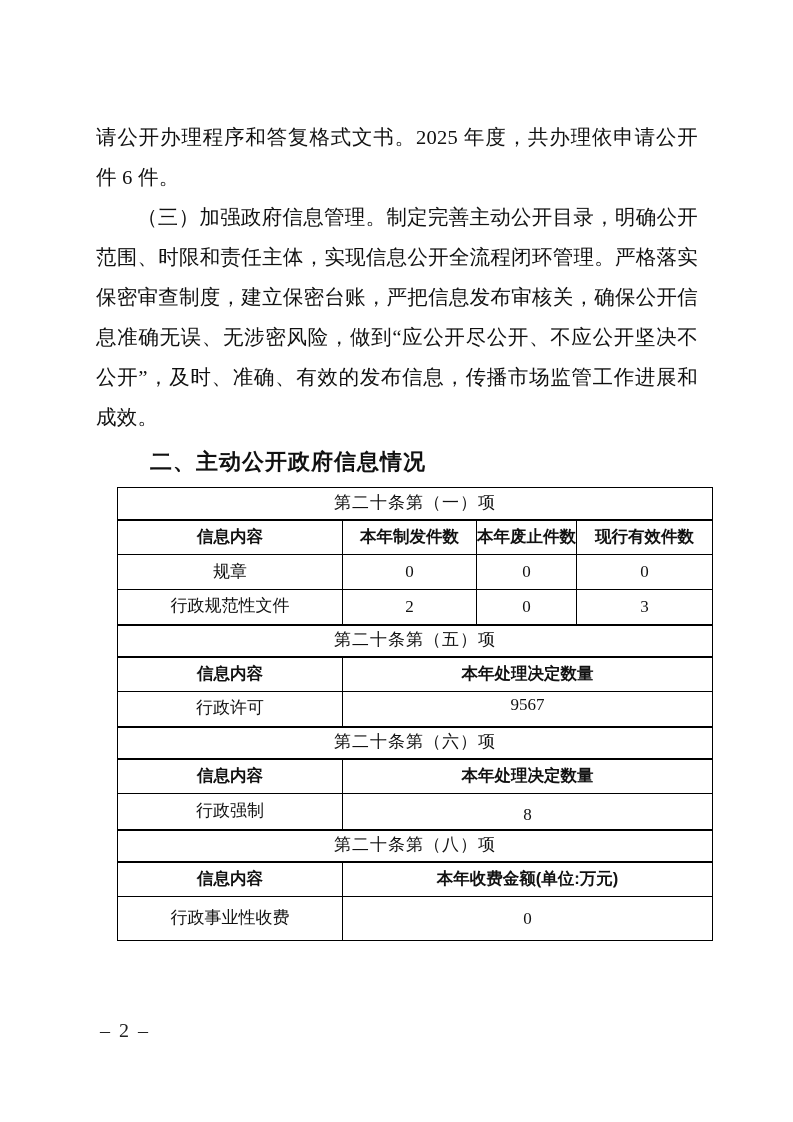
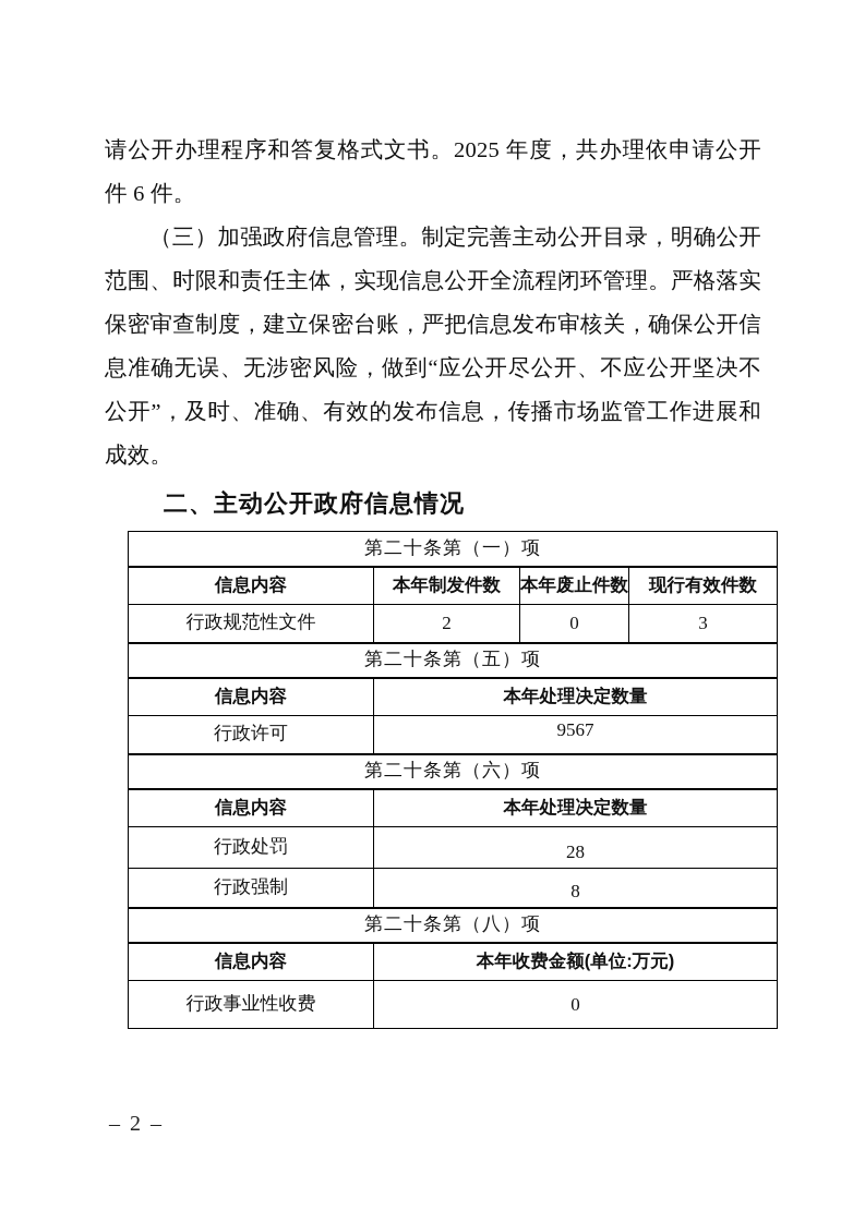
  请公开办理程序和答复格式文书。2025 年度，共办理依申请公开件 6 件。
  （三）加强政府信息管理。制定完善主动公开目录，明确公开范围、时限和责任主体，实现信息公开全流程闭环管理。严格落实保密审查制度，建立保密台账，严把信息发布审核关，确保公开信息准确无误、无涉密风险，做到“应公开尽公开、不应公开坚决不公开”，及时、准确、有效的发布信息，传播市场监管工作进展和成效。
  二、主动公开政府信息情况
  第二十条第（一）项
  信息内容	本年制发件数	本年废止件数	现行有效件数
- 规章	0	0	0
  行政规范性文件	2	0	3
  第二十条第（五）项
  信息内容	本年处理决定数量
  行政许可	9567
  第二十条第（六）项
  信息内容	本年处理决定数量
+ 行政处罚	28
  行政强制	8
  第二十条第（八）项
  信息内容	本年收费金额(单位:万元)
  行政事业性收费	0
  – 2 –
